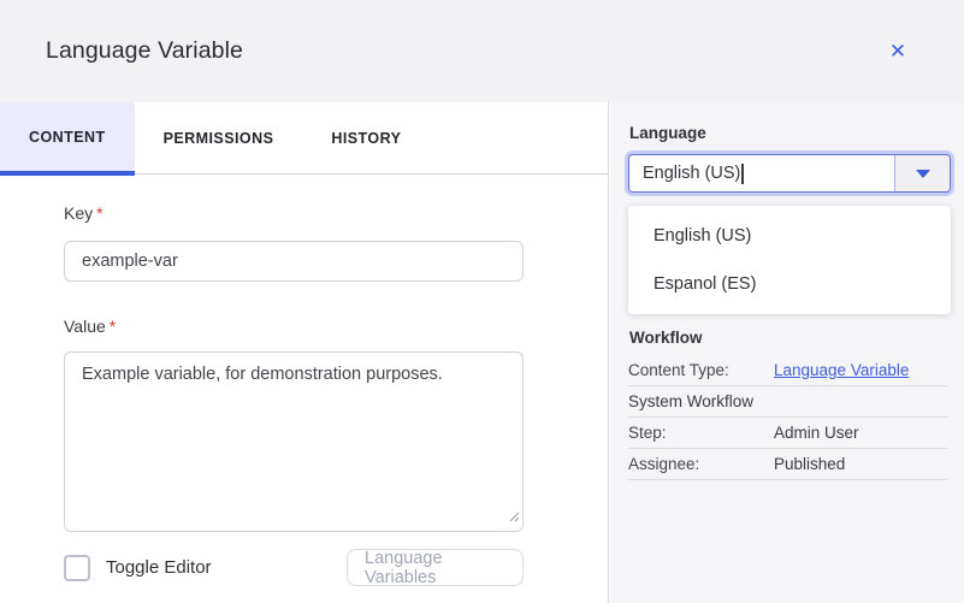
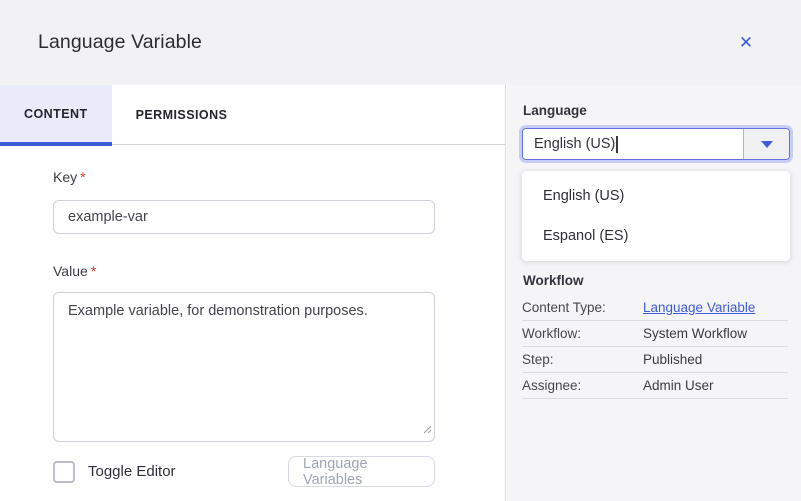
  Language Variable
  ✕
  CONTENT
  PERMISSIONS
- HISTORY
  Key *
  example-var
  Value *
  Example variable, for demonstration purposes.
  Toggle Editor
  Language Variables
  Language
  English (US)
  English (US)
  Espanol (ES)
  Workflow
  Content Type:
  Language Variable
+ Workflow:
  System Workflow
  Step:
- Admin User
+ Published
  Assignee:
- Published
+ Admin User
